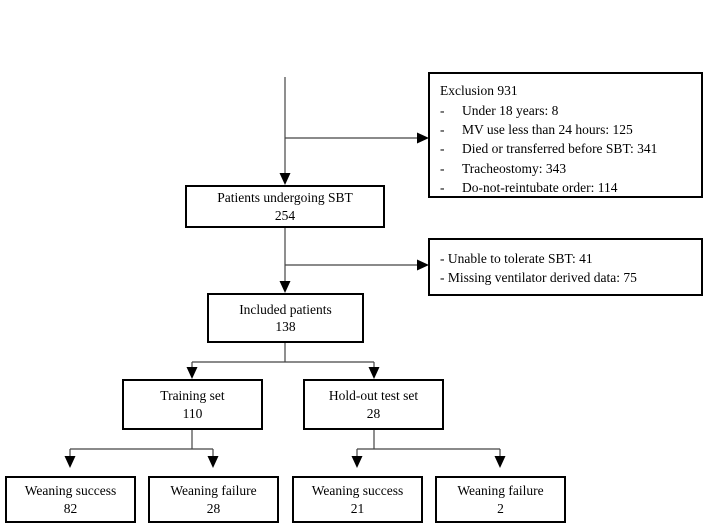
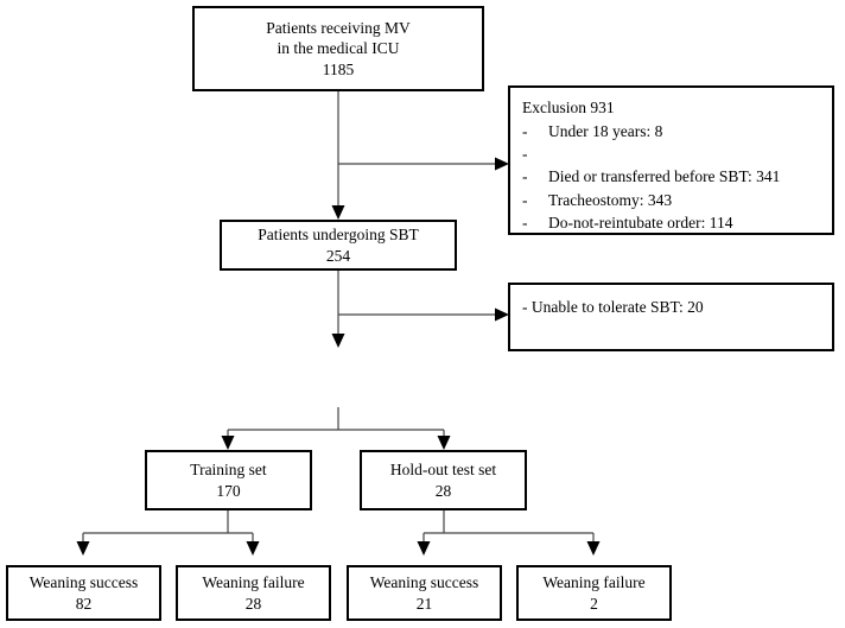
+ Patients receiving MV
+ in the medical ICU
+ 1185
  Exclusion 931
  -
  Under 18 years: 8
  -
- MV use less than 24 hours: 125
  -
  Died or transferred before SBT: 341
  -
  Tracheostomy: 343
  -
  Do-not-reintubate order: 114
  Patients undergoing SBT
  254
- - Unable to tolerate SBT: 41
+ - Unable to tolerate SBT: 20
- - Missing ventilator derived data: 75
- Included patients
- 138
  Training set
- 110
+ 170
  Hold-out test set
  28
  Weaning success
  82
  Weaning failure
  28
  Weaning success
  21
  Weaning failure
  2
